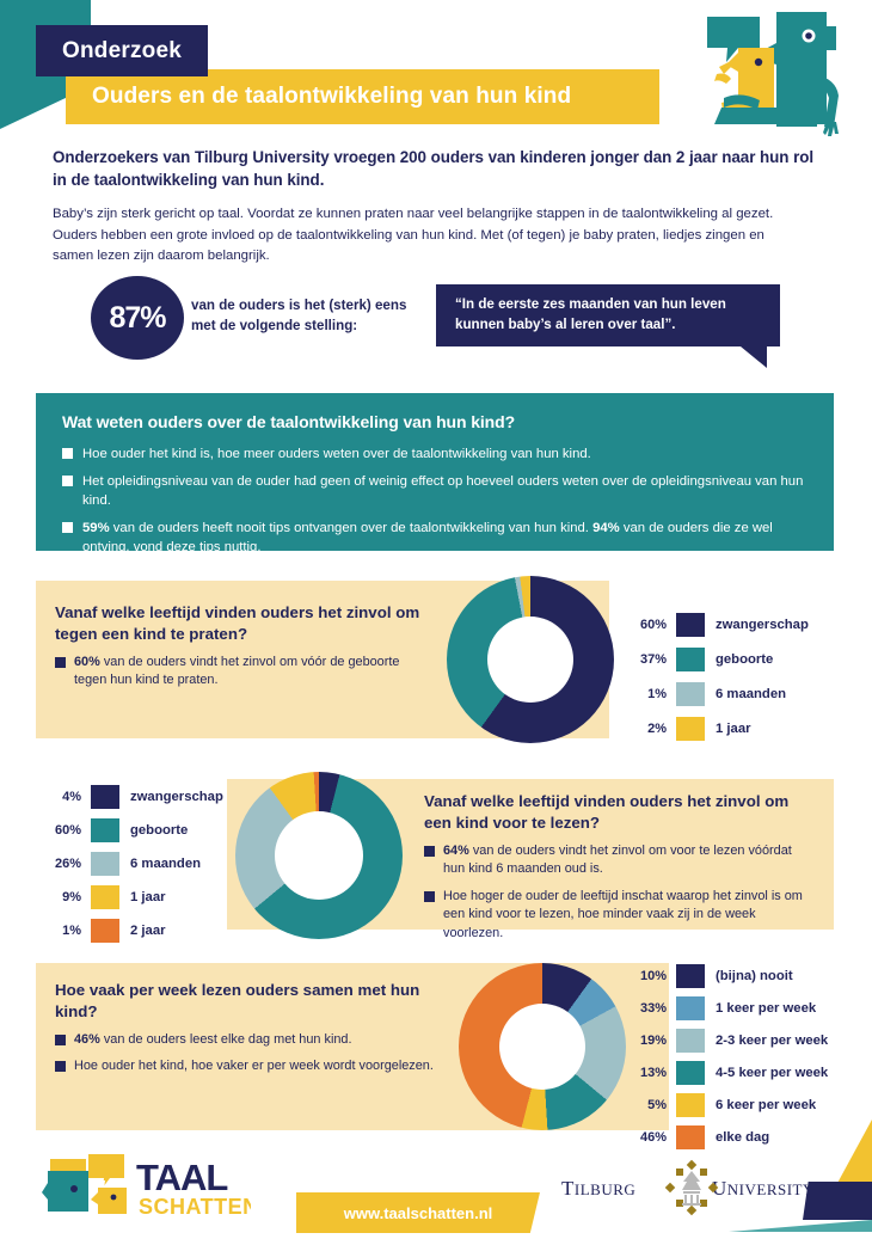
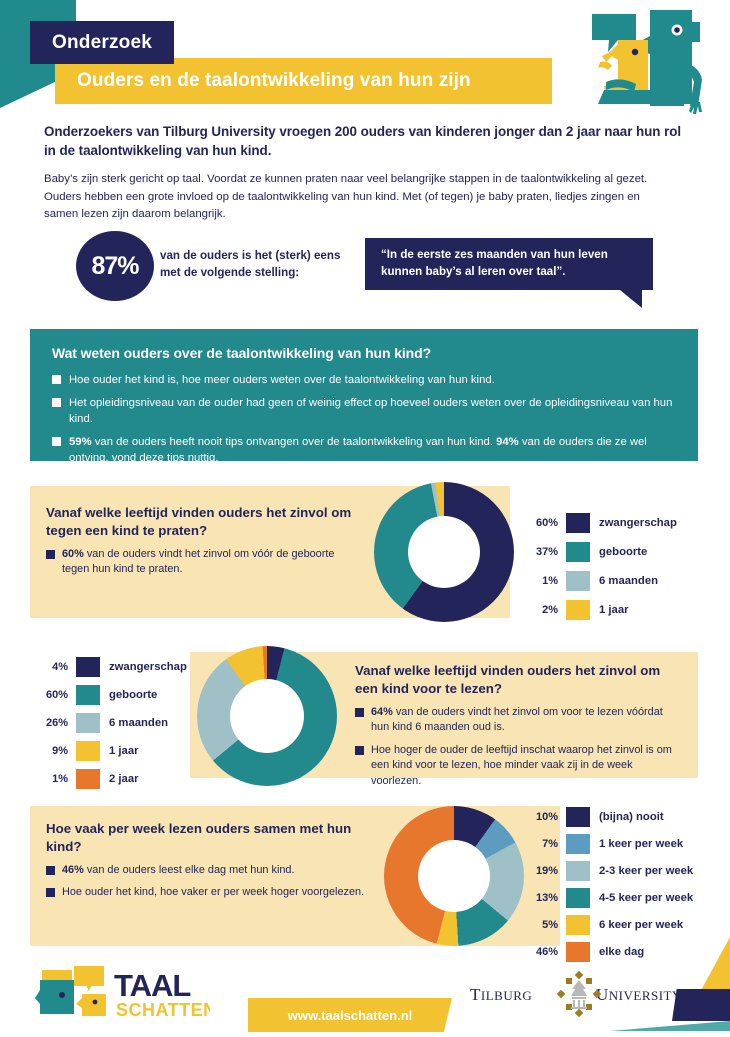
  Onderzoek
- Ouders en de taalontwikkeling van hun kind
+ Ouders en de taalontwikkeling van hun zijn
  Onderzoekers van Tilburg University vroegen 200 ouders van kinderen jonger dan 2 jaar naar hun rol in de taalontwikkeling van hun kind.
  Baby’s zijn sterk gericht op taal. Voordat ze kunnen praten naar veel belangrijke stappen in de taalontwikkeling al gezet. Ouders hebben een grote invloed op de taalontwikkeling van hun kind. Met (of tegen) je baby praten, liedjes zingen en samen lezen zijn daarom belangrijk.
  87%
  van de ouders is het (sterk) eens met de volgende stelling:
  “In de eerste zes maanden van hun leven kunnen baby’s al leren over taal”.
  Wat weten ouders over de taalontwikkeling van hun kind?
  Hoe ouder het kind is, hoe meer ouders weten over de taalontwikkeling van hun kind.
  Het opleidingsniveau van de ouder had geen of weinig effect op hoeveel ouders weten over de opleidingsniveau van hun kind.
  59% van de ouders heeft nooit tips ontvangen over de taalontwikkeling van hun kind. 94% van de ouders die ze wel ontving, vond deze tips nuttig.
  Vanaf welke leeftijd vinden ouders het zinvol om tegen een kind te praten?
  60% van de ouders vindt het zinvol om vóór de geboorte tegen hun kind te praten.
  60%
  zwangerschap
  37%
  geboorte
  1%
  6 maanden
  2%
  1 jaar
  Vanaf welke leeftijd vinden ouders het zinvol om een kind voor te lezen?
  64% van de ouders vindt het zinvol om voor te lezen vóórdat hun kind 6 maanden oud is.
  Hoe hoger de ouder de leeftijd inschat waarop het zinvol is om een kind voor te lezen, hoe minder vaak zij in de week voorlezen.
  4%
  zwangerschap
  60%
  geboorte
  26%
  6 maanden
  9%
  1 jaar
  1%
  2 jaar
  Hoe vaak per week lezen ouders samen met hun kind?
  46% van de ouders leest elke dag met hun kind.
- Hoe ouder het kind, hoe vaker er per week wordt voorgelezen.
+ Hoe ouder het kind, hoe vaker er per week hoger voorgelezen.
  10%
  (bijna) nooit
- 33%
+ 7%
  1 keer per week
  19%
  2-3 keer per week
  13%
  4-5 keer per week
  5%
  6 keer per week
  46%
  elke dag
  TAAL
  SCHATTEN
  www.taalschatten.nl
  TILBURG
  UNIVERSITY
